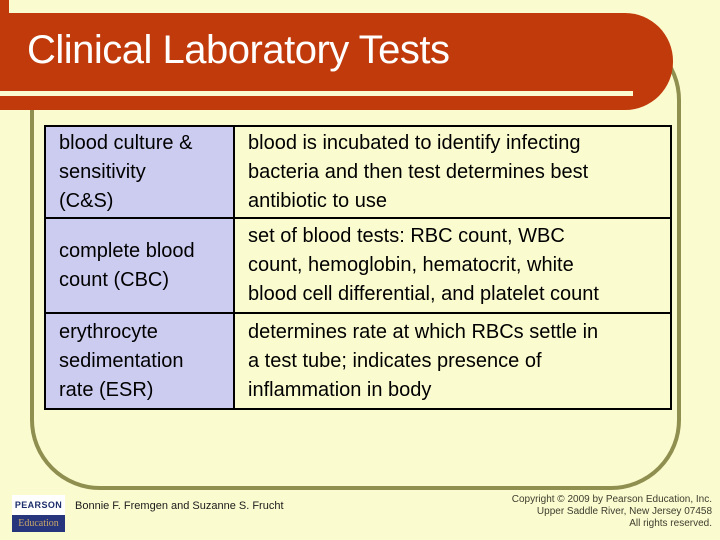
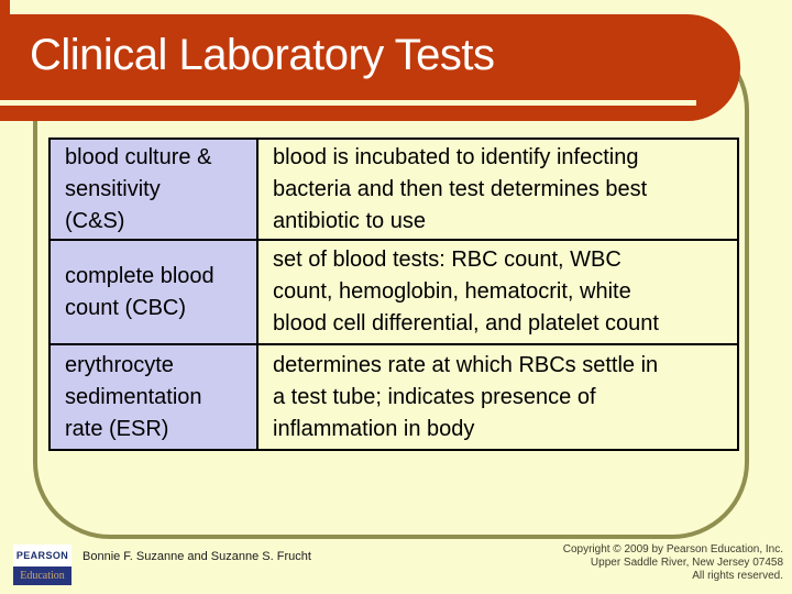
  Clinical Laboratory Tests
  blood culture &
  sensitivity
  (C&S)
  blood is incubated to identify infecting
  bacteria and then test determines best
  antibiotic to use
  complete blood
  count (CBC)
  set of blood tests: RBC count, WBC
  count, hemoglobin, hematocrit, white
  blood cell differential, and platelet count
  erythrocyte
  sedimentation
  rate (ESR)
  determines rate at which RBCs settle in
  a test tube; indicates presence of
  inflammation in body
  PEARSON
  Education
- Bonnie F. Fremgen and Suzanne S. Frucht
+ Bonnie F. Suzanne and Suzanne S. Frucht
  Copyright © 2009 by Pearson Education, Inc.
  Upper Saddle River, New Jersey 07458
  All rights reserved.
